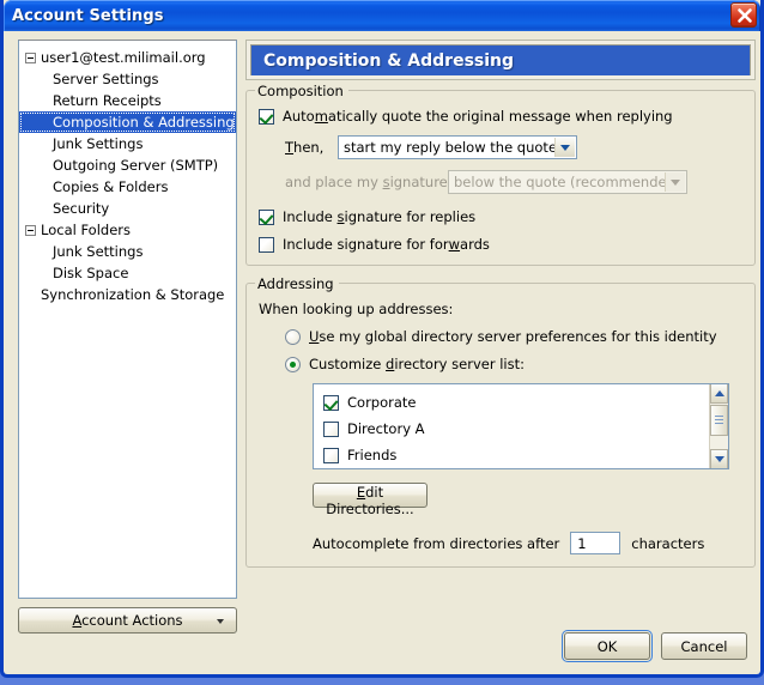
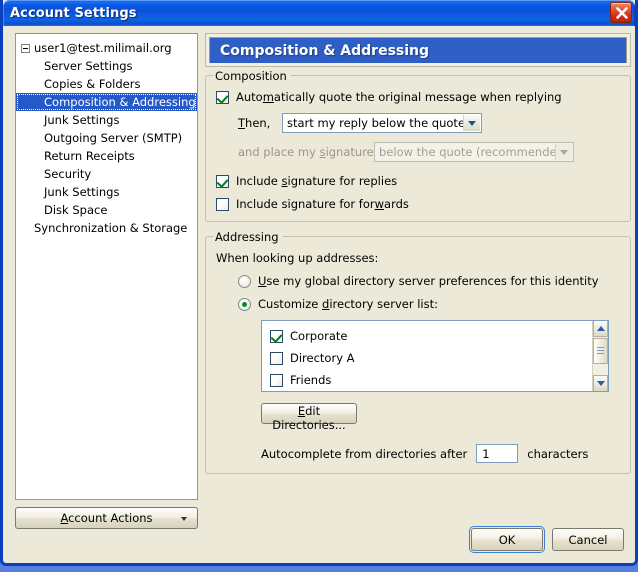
  Account Settings
  user1@test.milimail.org
  Server Settings
- Return Receipts
+ Copies & Folders
  Composition & Addressing
  Junk Settings
  Outgoing Server (SMTP)
- Copies & Folders
+ Return Receipts
  Security
- Local Folders
  Junk Settings
  Disk Space
  Synchronization & Storage
  Account Actions
  Composition & Addressing
  Composition
  Automatically quote the original message when replying
  Then,
  start my reply below the quote
  and place my signature
  below the quote (recommende
  Include signature for replies
  Include signature for forwards
  Addressing
  When looking up addresses:
  Use my global directory server preferences for this identity
  Customize directory server list:
  Corporate
  Directory A
  Friends
  Edit Directories...
  Autocomplete from directories after
  1
  characters
  OK
  Cancel
